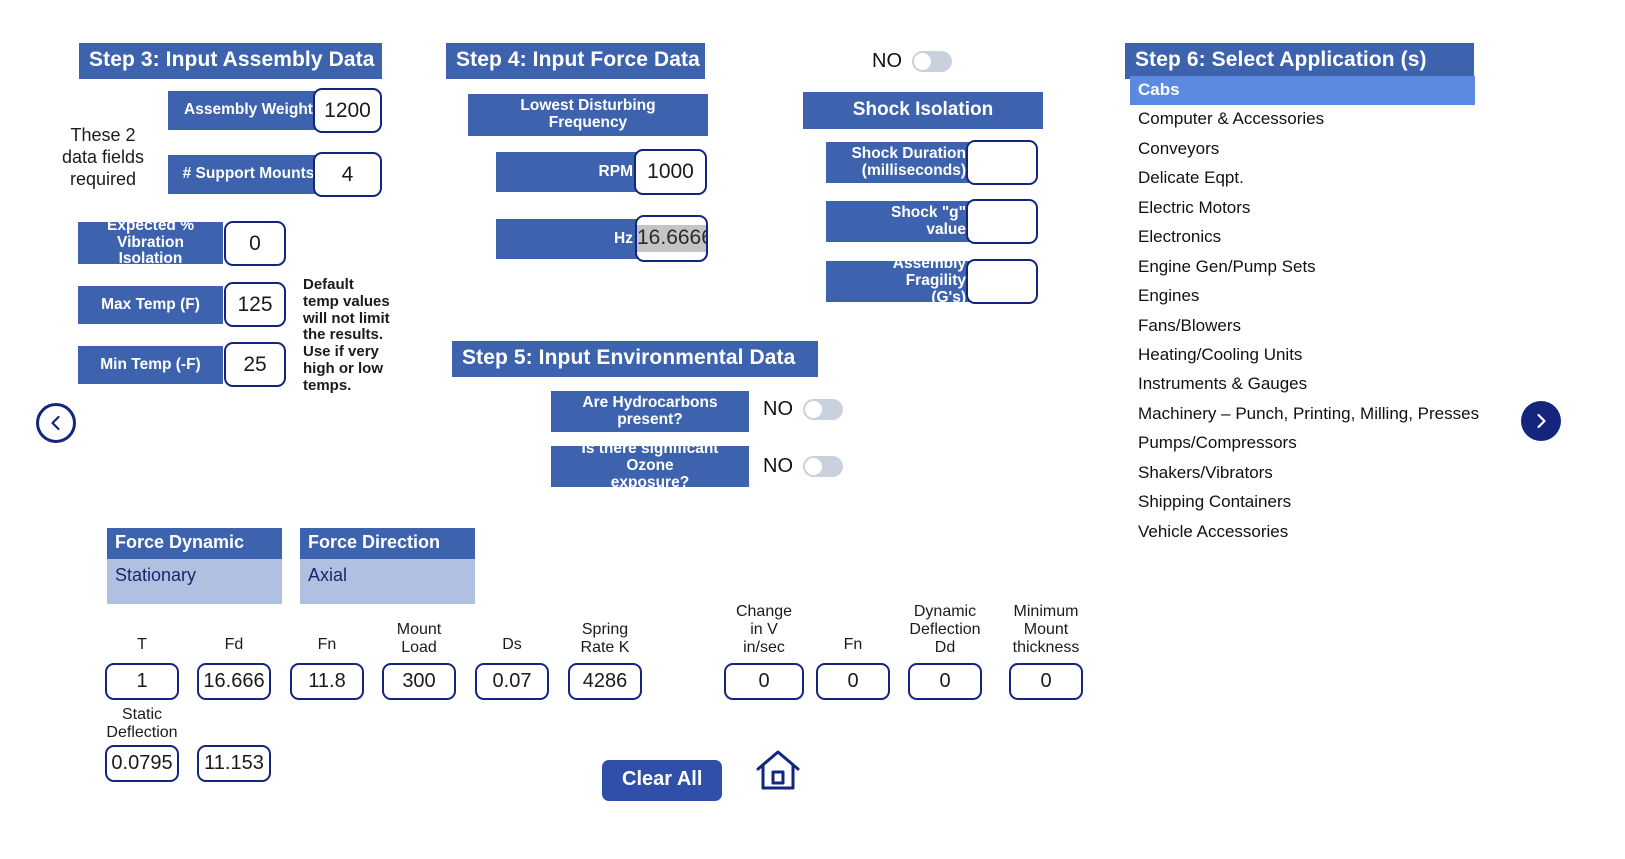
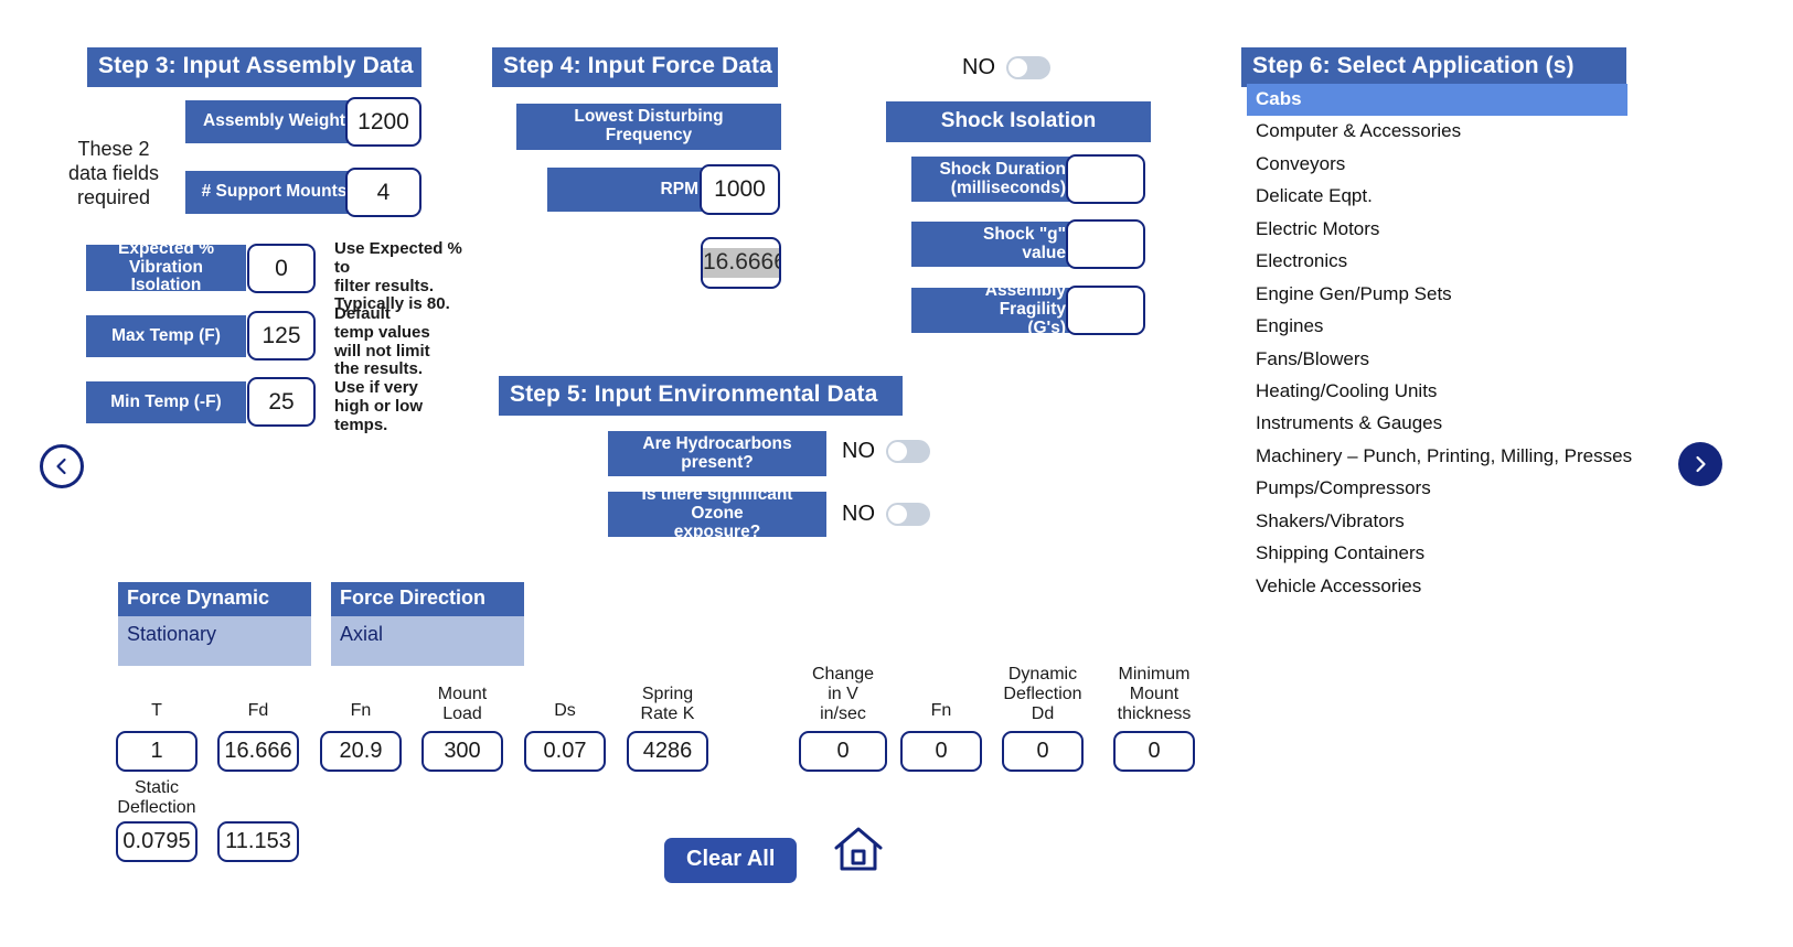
  Step 3: Input Assembly Data
  These 2
  data fields
  required
  Assembly Weight
  1200
  # Support Mounts
  4
  Expected %
  Vibration Isolation
  0
+ Use Expected % to
+ filter results.
+ Typically is 80.
  Max Temp (F)
  125
  Min Temp (-F)
  25
  Default
  temp values
  will not limit
  the results.
  Use if very
  high or low
  temps.
  Step 4: Input Force Data
  Lowest Disturbing
  Frequency
  RPM
  1000
- Hz
  NO
  Shock Isolation
  Shock Duration
  (milliseconds)
  Shock "g"
  value
  Assembly Fragility
  (G's)
  Step 5: Input Environmental Data
  Are Hydrocarbons
  present?
  NO
  Is there significant Ozone
  exposure?
  NO
  Step 6: Select Application (s)
  Cabs
  Computer & Accessories
  Conveyors
  Delicate Eqpt.
  Electric Motors
  Electronics
  Engine Gen/Pump Sets
  Engines
  Fans/Blowers
  Heating/Cooling Units
  Instruments & Gauges
  Machinery – Punch, Printing, Milling, Presses
  Pumps/Compressors
  Shakers/Vibrators
  Shipping Containers
  Vehicle Accessories
  Force Dynamic
  Stationary
  Force Direction
  Axial
  T
  1
  Fd
  16.666
  Fn
- 11.8
+ 20.9
  Mount
  Load
  300
  Ds
  0.07
  Spring
  Rate K
  4286
  Change
  in V
  in/sec
  0
  Fn
  0
  Dynamic
  Deflection
  Dd
  0
  Minimum
  Mount
  thickness
  0
  Static
  Deflection
  0.0795
  11.153
  Clear All
